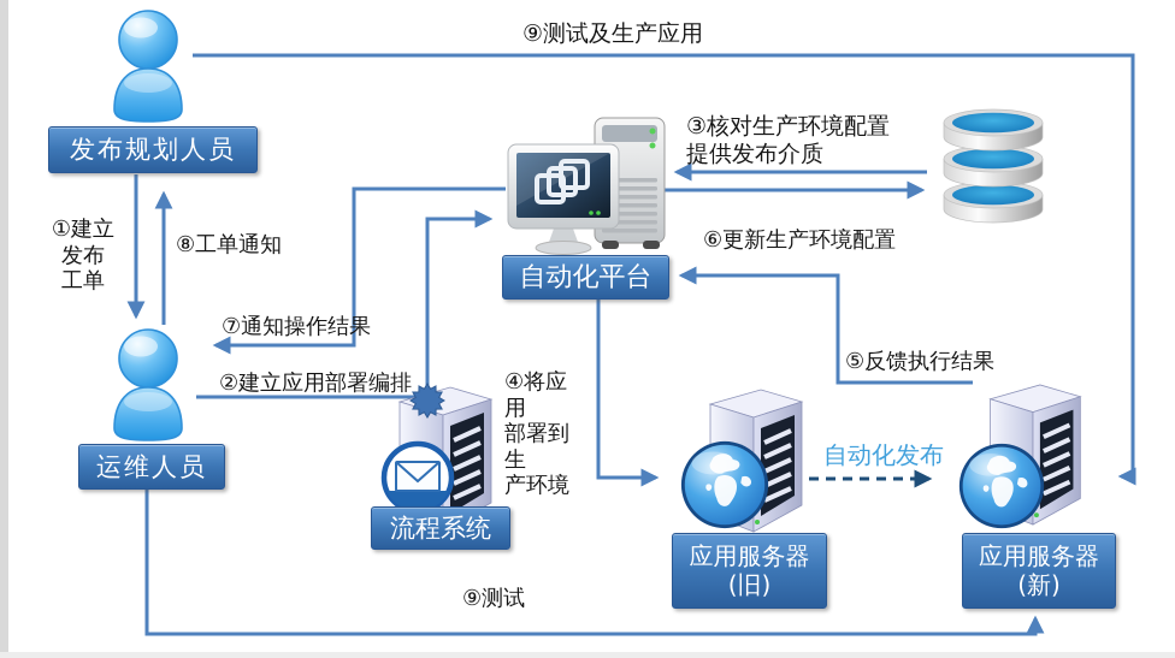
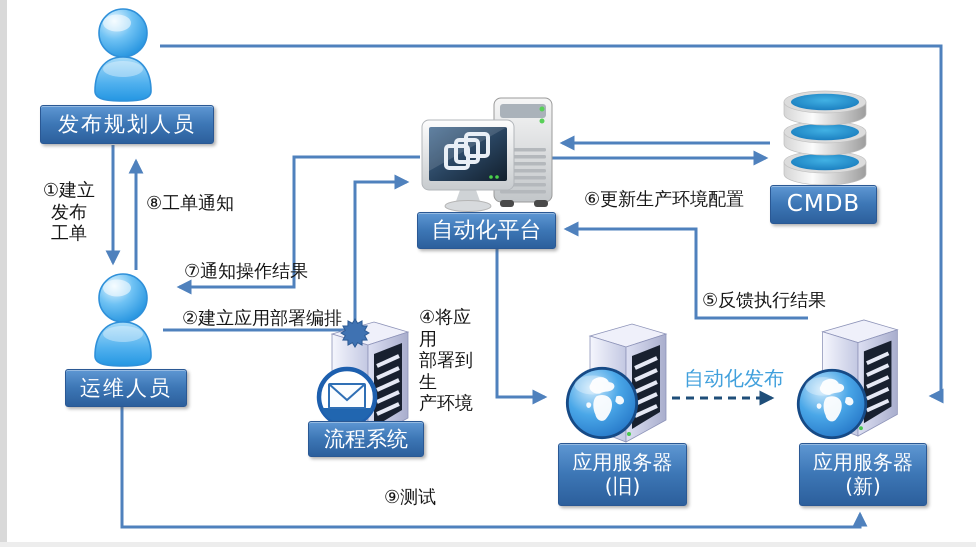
  发布规划人员
  运维人员
  自动化平台
+ CMDB
  流程系统
  应用服务器
  (旧)
  应用服务器
  (新)
  ①建立
  发布
  工单
  ⑧工单通知
  ⑦通知操作结果
  ②建立应用部署编排
- ⑨测试及生产应用
- ③核对生产环境配置
- 提供发布介质
  ⑥更新生产环境配置
  ⑤反馈执行结果
  ④将应用
  部署到生
  产环境
  ⑨测试
  自动化发布
